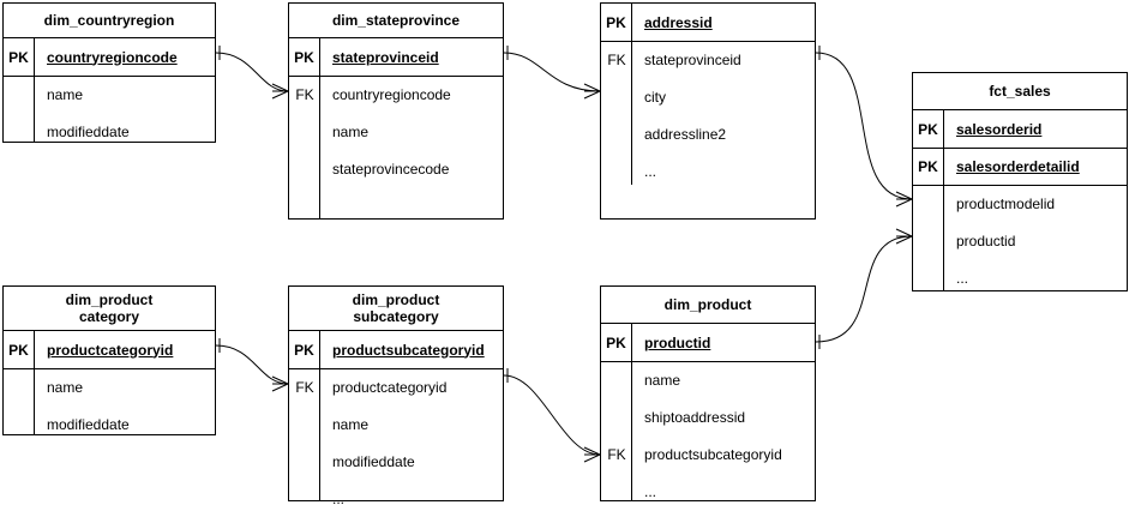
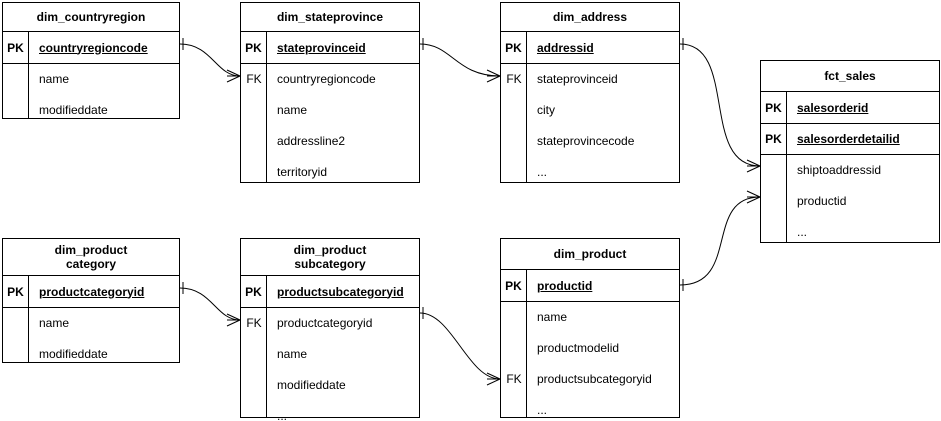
  dim_countryregion
  PK
  countryregioncode
  name
  modifieddate
  dim_stateprovince
  PK
  stateprovinceid
  FK
  countryregioncode
  name
- stateprovincecode
+ addressline2
+ territoryid
+ dim_address
  PK
  addressid
  FK
  stateprovinceid
  city
- addressline2
+ stateprovincecode
  ...
  fct_sales
  PK
  salesorderid
  PK
  salesorderdetailid
- productmodelid
+ shiptoaddressid
  productid
  ...
  dim_product
  category
  PK
  productcategoryid
  name
  modifieddate
  dim_product
  subcategory
  PK
  productsubcategoryid
  FK
  productcategoryid
  name
  modifieddate
  ...
  dim_product
  PK
  productid
  FK
  name
- shiptoaddressid
+ productmodelid
  productsubcategoryid
  ...
